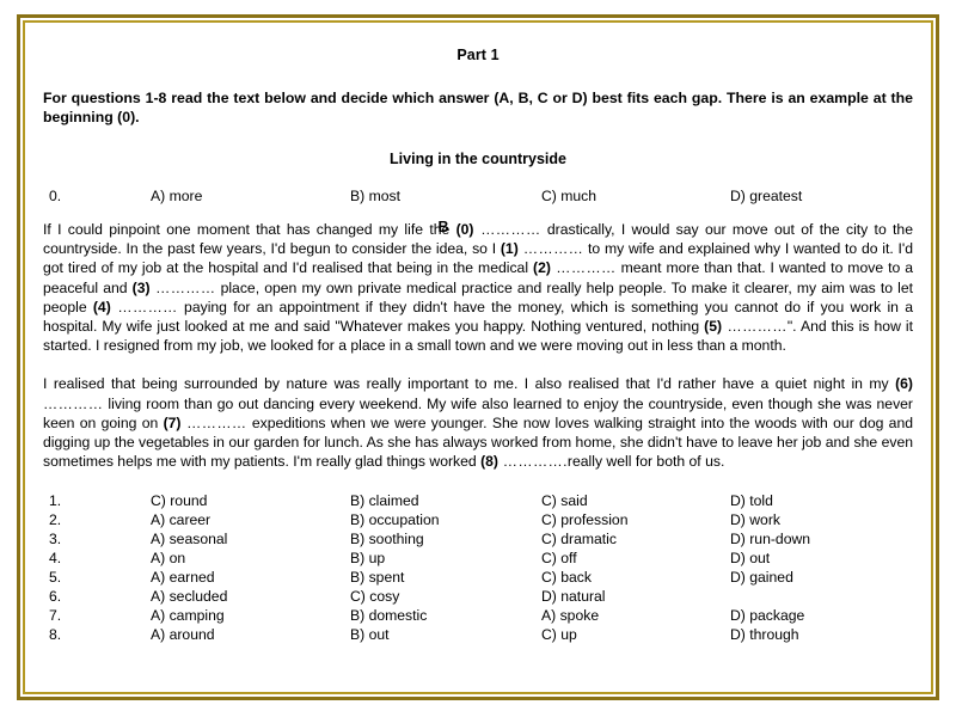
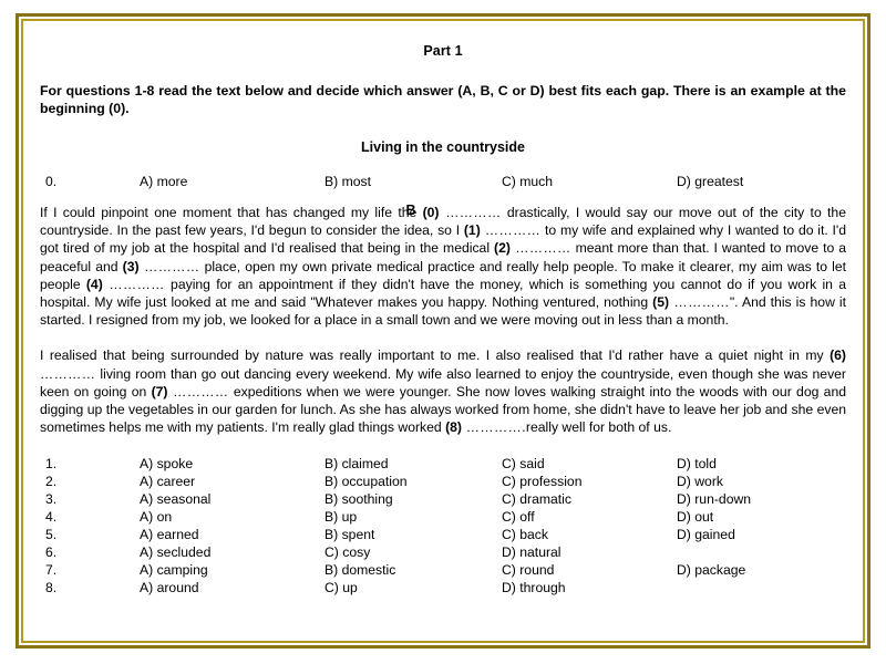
  Part 1
  For questions 1-8 read the text below and decide which answer (A, B, C or D) best fits each gap. There is an example at the beginning (0).
  Living in the countryside
  0.
  A) more
  B) most
  C) much
  D) greatest
  If I could pinpoint one moment that has changed my life the (0)
  B
  ………… drastically, I would say our move out of the city to the countryside. In the past few years, I'd begun to consider the idea, so I (1) ………… to my wife and explained why I wanted to do it. I'd got tired of my job at the hospital and I'd realised that being in the medical (2) ………… meant more than that. I wanted to move to a peaceful and (3) ………… place, open my own private medical practice and really help people. To make it clearer, my aim was to let people (4) ………… paying for an appointment if they didn't have the money, which is something you cannot do if you work in a hospital. My wife just looked at me and said "Whatever makes you happy. Nothing ventured, nothing (5) …………". And this is how it started. I resigned from my job, we looked for a place in a small town and we were moving out in less than a month.
  I realised that being surrounded by nature was really important to me. I also realised that I'd rather have a quiet night in my (6) ………… living room than go out dancing every weekend. My wife also learned to enjoy the countryside, even though she was never keen on going on (7) ………… expeditions when we were younger. She now loves walking straight into the woods with our dog and digging up the vegetables in our garden for lunch. As she has always worked from home, she didn't have to leave her job and she even sometimes helps me with my patients. I'm really glad things worked (8) ………….really well for both of us.
  1.
- C) round
+ A) spoke
  B) claimed
  C) said
  D) told
  2.
  A) career
  B) occupation
  C) profession
  D) work
  3.
  A) seasonal
  B) soothing
  C) dramatic
  D) run-down
  4.
  A) on
  B) up
  C) off
  D) out
  5.
  A) earned
  B) spent
  C) back
  D) gained
  6.
  A) secluded
  C) cosy
  D) natural
  7.
  A) camping
  B) domestic
- A) spoke
+ C) round
  D) package
  8.
  A) around
- B) out
  C) up
  D) through
